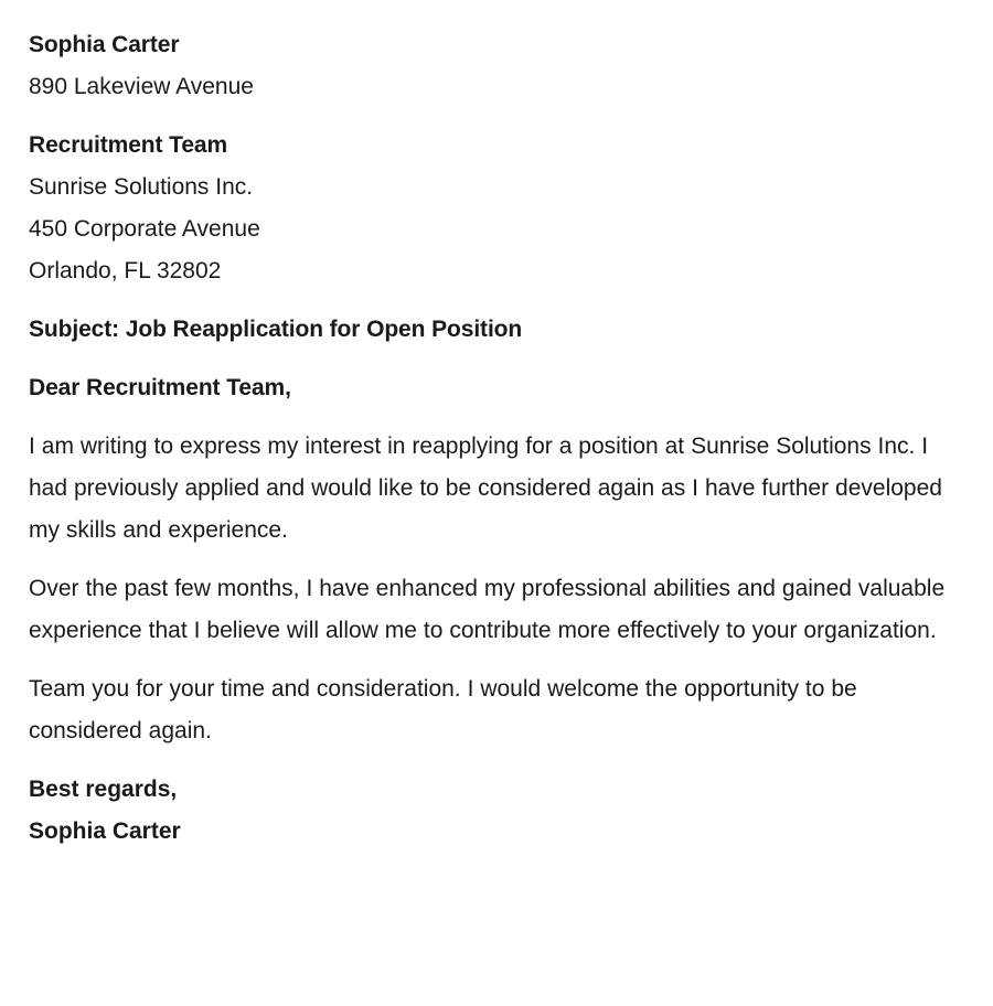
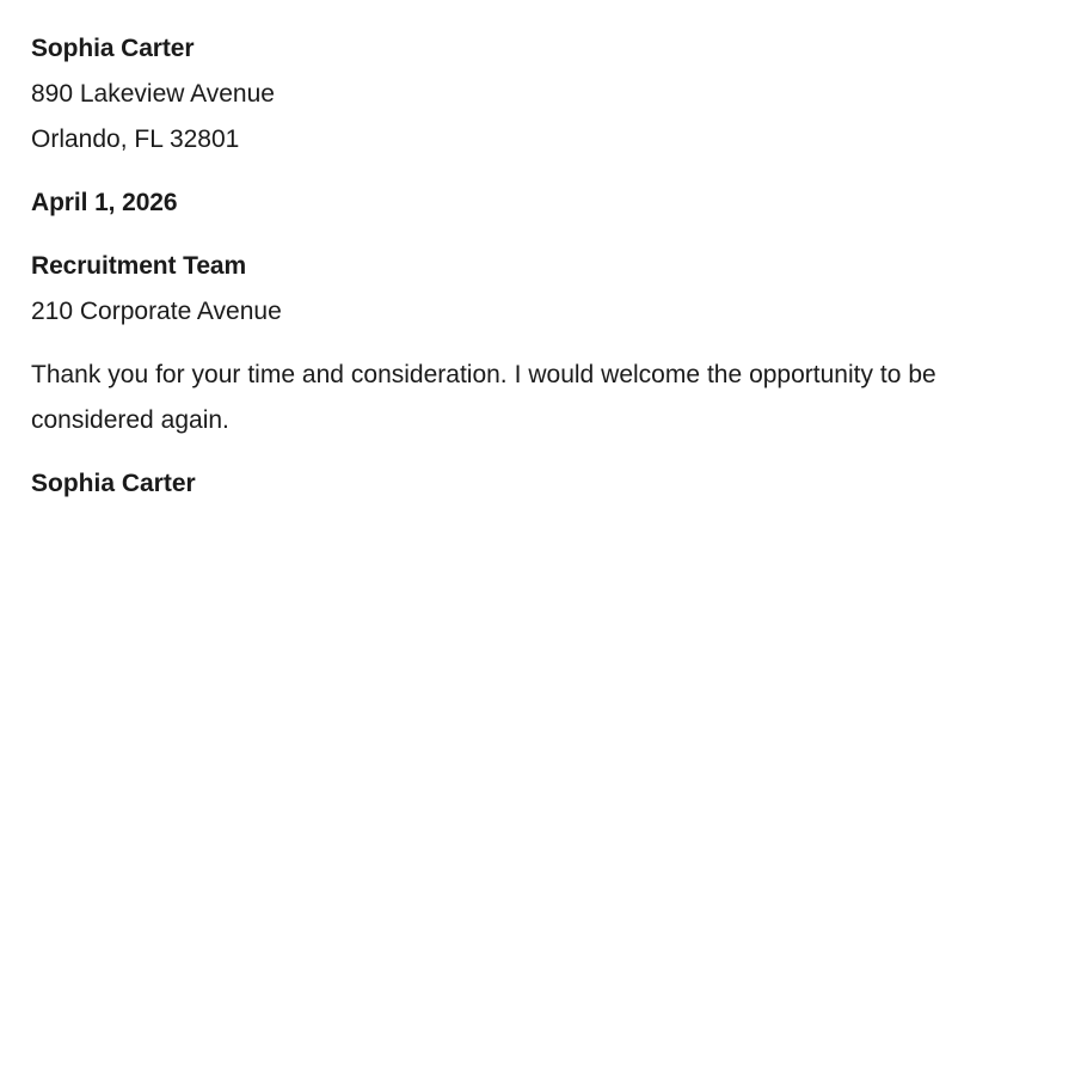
  Sophia Carter
  890 Lakeview Avenue
+ Orlando, FL 32801
+ April 1, 2026
  Recruitment Team
- Sunrise Solutions Inc.
- 450 Corporate Avenue
+ 210 Corporate Avenue
- Orlando, FL 32802
- Subject: Job Reapplication for Open Position
- Dear Recruitment Team,
- I am writing to express my interest in reapplying for a position at Sunrise Solutions Inc. I had previously applied and would like to be considered again as I have further developed my skills and experience.
- Over the past few months, I have enhanced my professional abilities and gained valuable experience that I believe will allow me to contribute more effectively to your organization.
- Team you for your time and consideration. I would welcome the opportunity to be considered again.
+ Thank you for your time and consideration. I would welcome the opportunity to be considered again.
- Best regards,
  Sophia Carter
